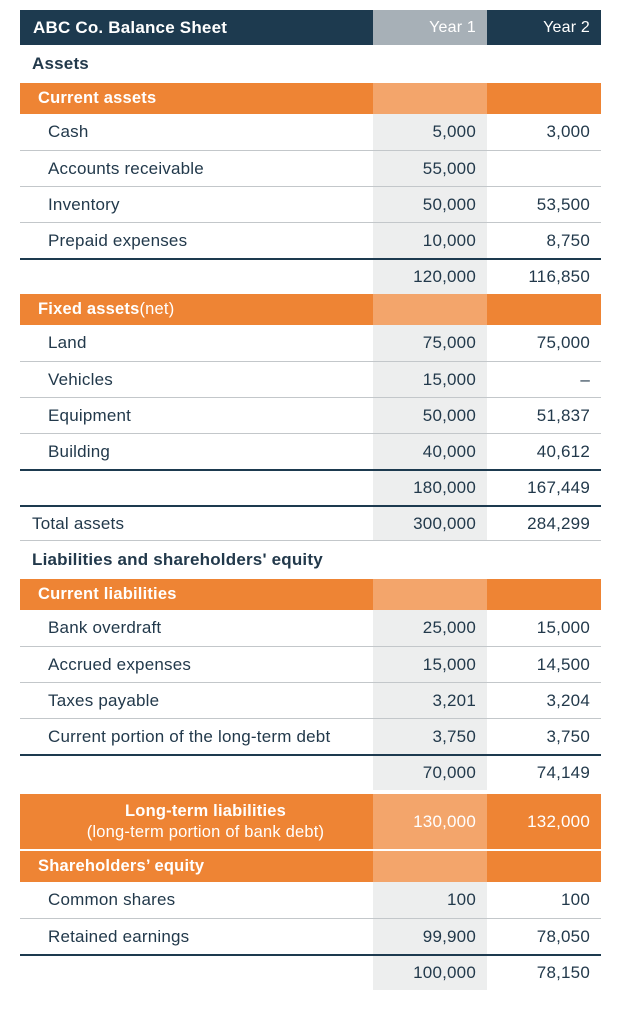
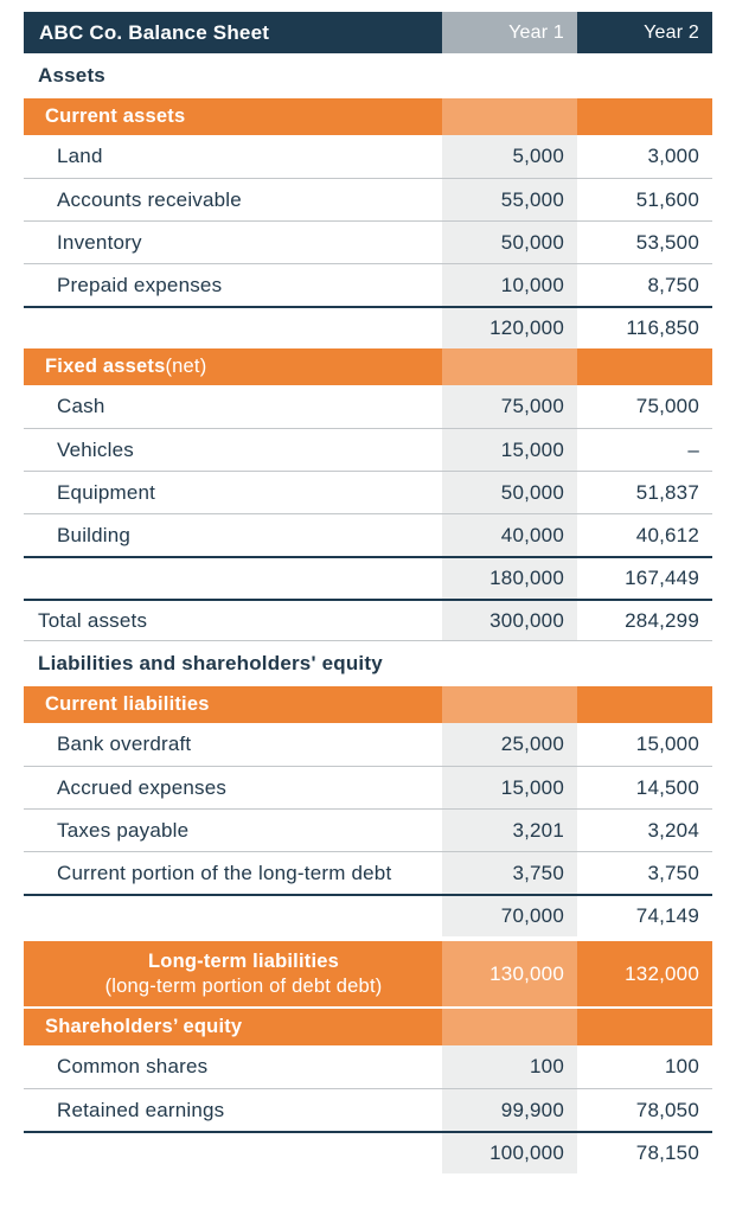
  ABC Co. Balance Sheet
  Year 1
  Year 2
  Assets
  Current assets
- Cash
+ Land
  5,000
  3,000
  Accounts receivable
  55,000
+ 51,600
  Inventory
  50,000
  53,500
  Prepaid expenses
  10,000
  8,750
  120,000
  116,850
  Fixed assets
  (net)
- Land
+ Cash
  75,000
  75,000
  Vehicles
  15,000
  –
  Equipment
  50,000
  51,837
  Building
  40,000
  40,612
  180,000
  167,449
  Total assets
  300,000
  284,299
  Liabilities and shareholders' equity
  Current liabilities
  Bank overdraft
  25,000
  15,000
  Accrued expenses
  15,000
  14,500
  Taxes payable
  3,201
  3,204
  Current portion of the long-term debt
  3,750
  3,750
  70,000
  74,149
  Long-term liabilities
- (long-term portion of bank debt)
+ (long-term portion of debt debt)
  130,000
  132,000
  Shareholders’ equity
  Common shares
  100
  100
  Retained earnings
  99,900
  78,050
  100,000
  78,150
